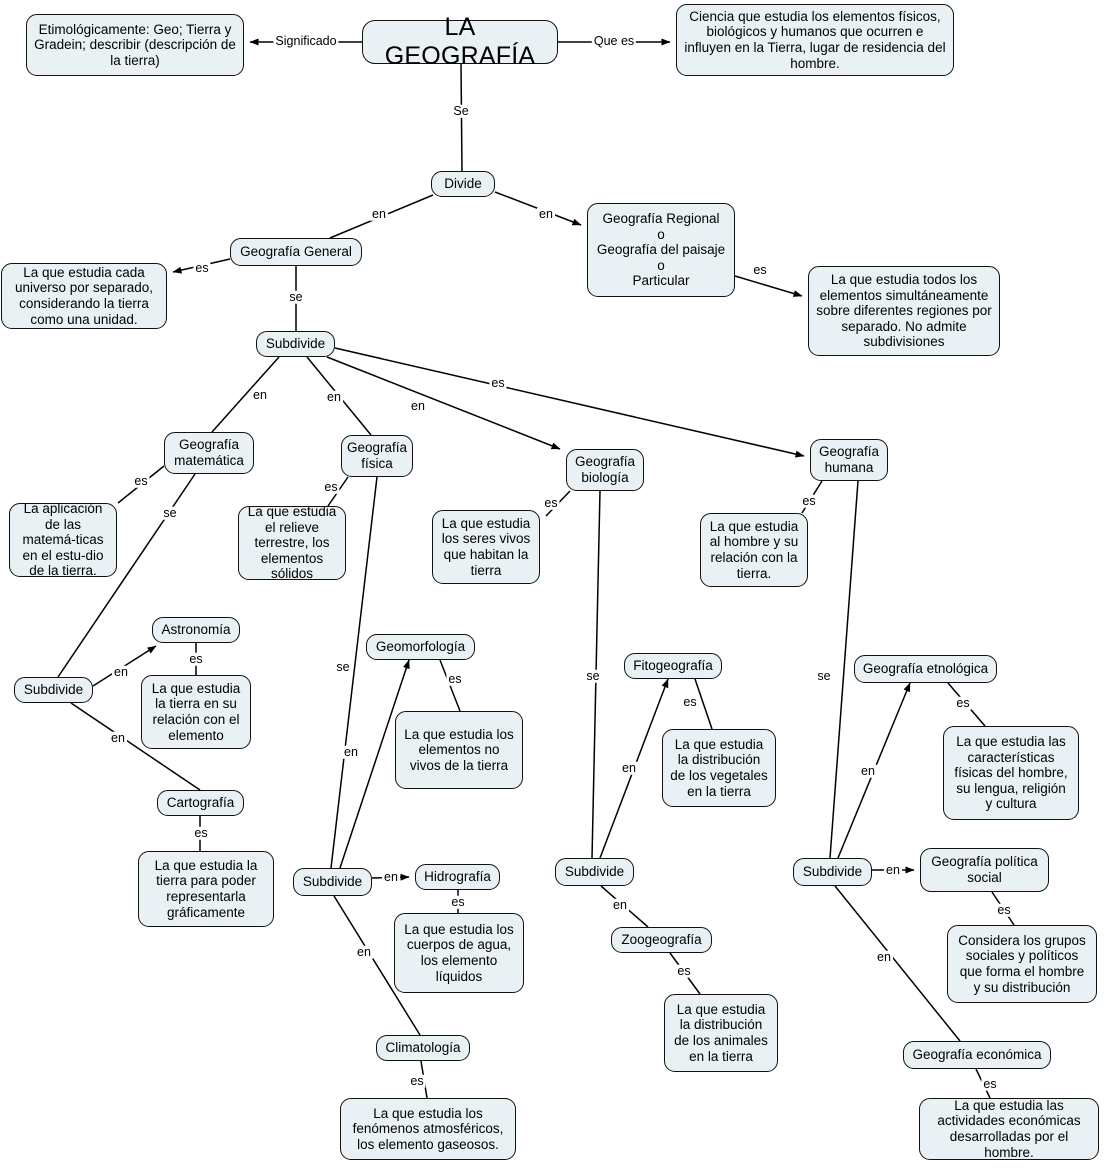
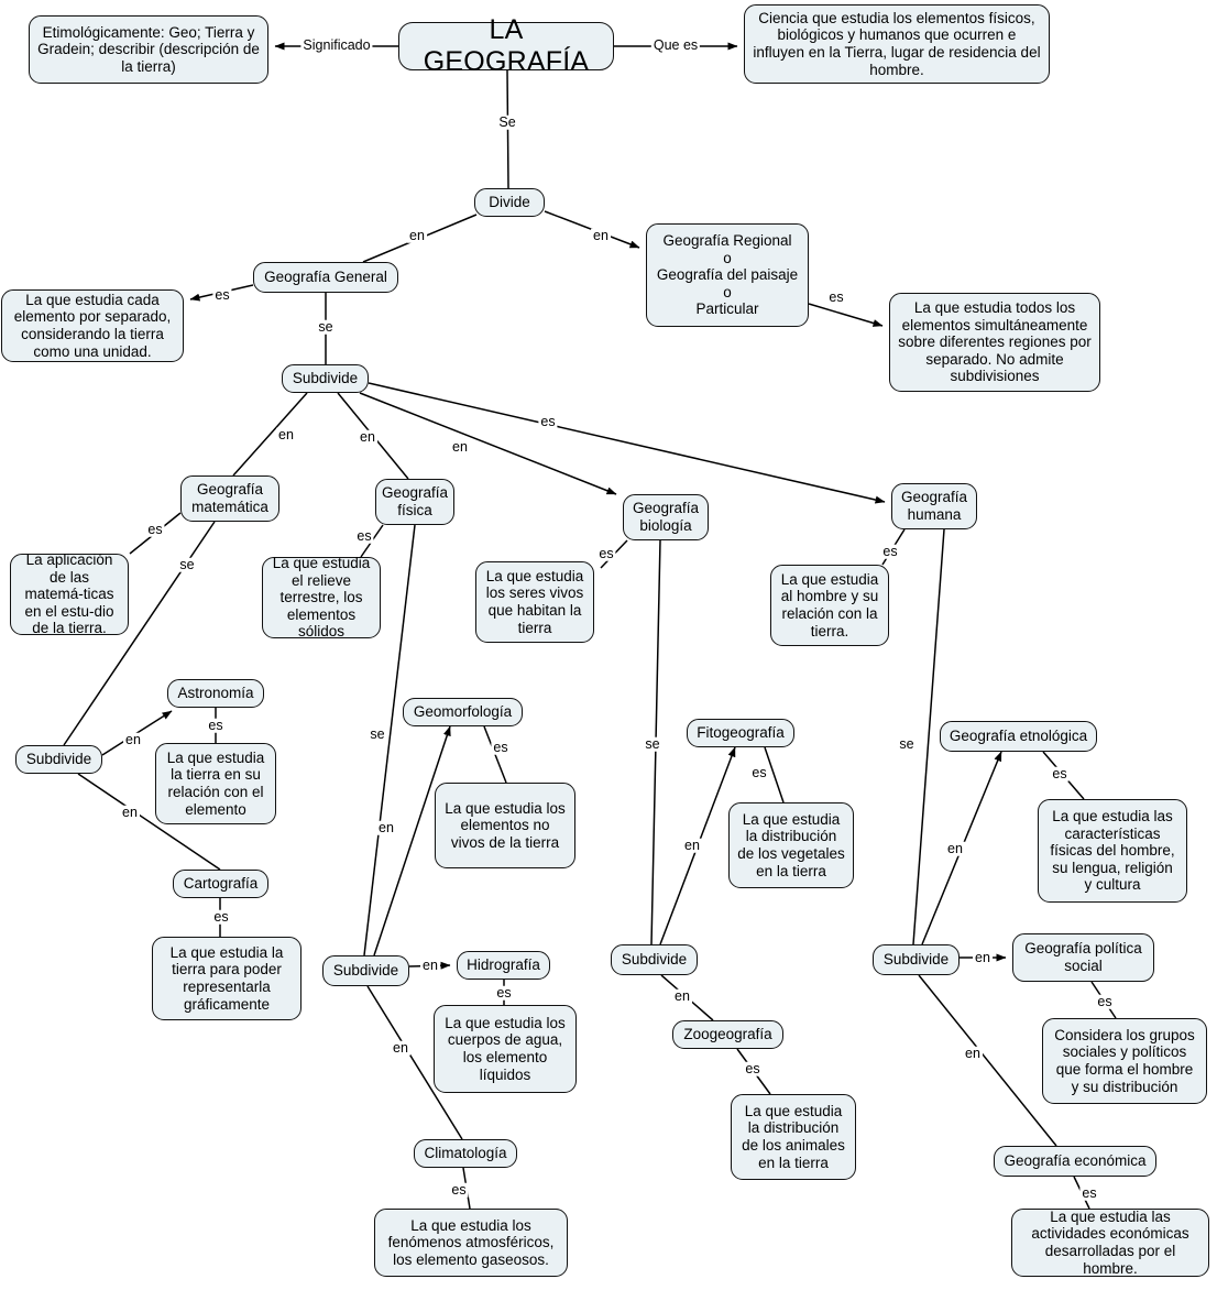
  Etimológicamente: Geo; Tierra y Gradein; describir (descripción de la tierra)
  LA GEOGRAFÍA
  Ciencia que estudia los elementos físicos, biológicos y humanos que ocurren e influyen en la Tierra, lugar de residencia del hombre.
  Divide
  Geografía General
  Geografía Regional
  o
  Geografía del paisaje
  o
  Particular
- La que estudia cada universo por separado, considerando la tierra como una unidad.
+ La que estudia cada elemento por separado, considerando la tierra como una unidad.
  La que estudia todos los elementos simultáneamente sobre diferentes regiones por separado. No admite subdivisiones
  Subdivide
  Geografía matemática
  Geografía física
  Geografía biología
  Geografía humana
  La aplicación de las matemá-ticas en el estu-dio de la tierra.
  La que estudia el relieve terrestre, los elementos sólidos
  La que estudia los seres vivos que habitan la tierra
  La que estudia al hombre y su relación con la tierra.
  Subdivide
  Astronomía
  La que estudia la tierra en su relación con el elemento
  Cartografía
  La que estudia la tierra para poder representarla gráficamente
  Geomorfología
  La que estudia los elementos no vivos de la tierra
  Subdivide
  Hidrografía
  La que estudia los cuerpos de agua, los elemento líquidos
  Climatología
  La que estudia los fenómenos atmosféricos, los elemento gaseosos.
  Fitogeografía
  La que estudia la distribución de los vegetales en la tierra
  Subdivide
  Zoogeografía
  La que estudia la distribución de los animales en la tierra
  Geografía etnológica
  La que estudia las características físicas del hombre, su lengua, religión y cultura
  Subdivide
  Geografía política social
  Considera los grupos sociales y políticos que forma el hombre y su distribución
  Geografía económica
  La que estudia las actividades económicas desarrolladas por el hombre.
  Significado
  Que es
  Se
  en
  en
  es
  es
  se
  en
  en
  en
  es
  es
  se
  es
  se
  es
  se
  es
  se
  en
  es
  en
  es
  en
  es
  en
  es
  en
  es
  en
  es
  en
  es
  en
  es
  en
  es
  en
  es
